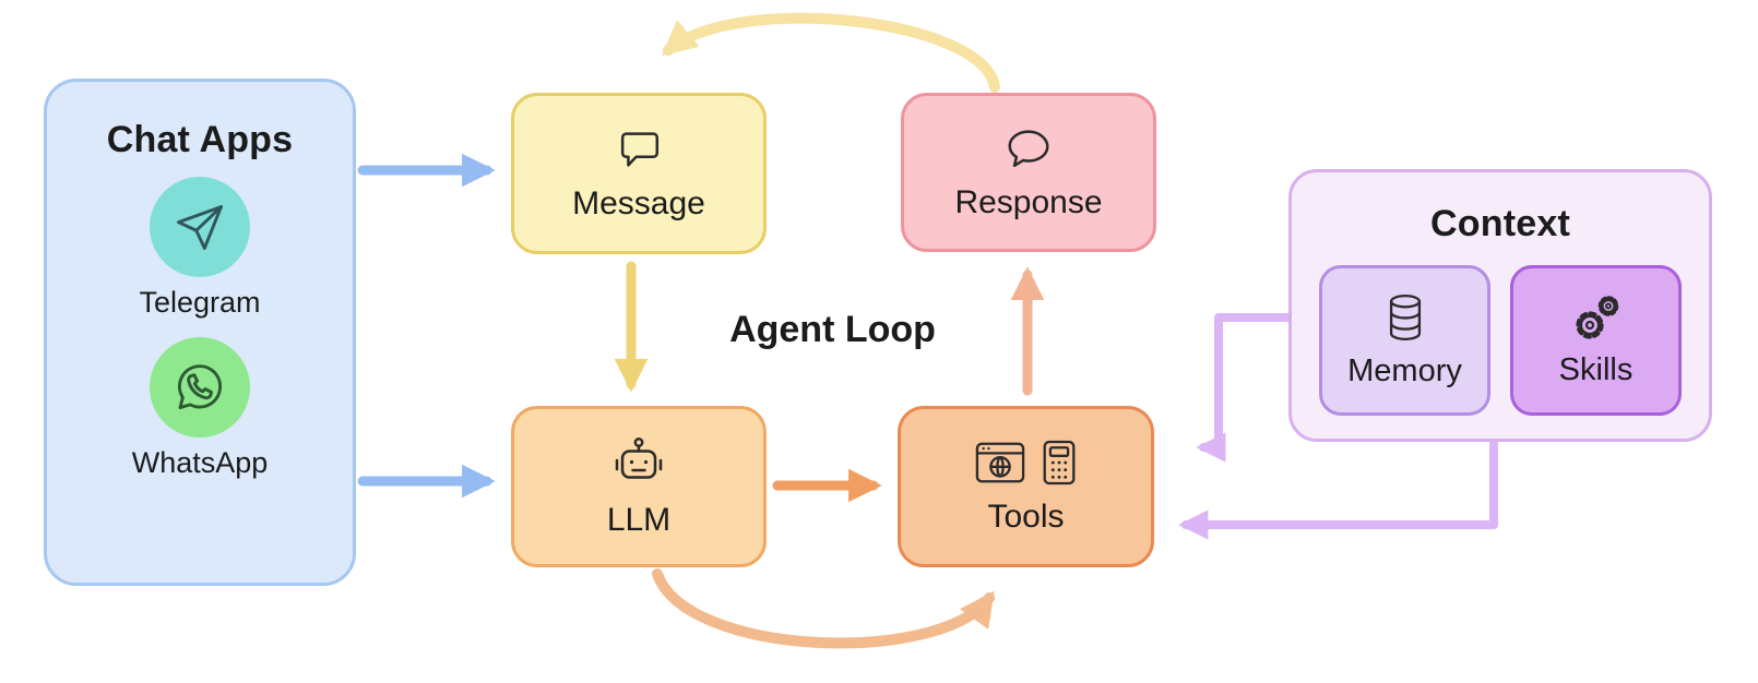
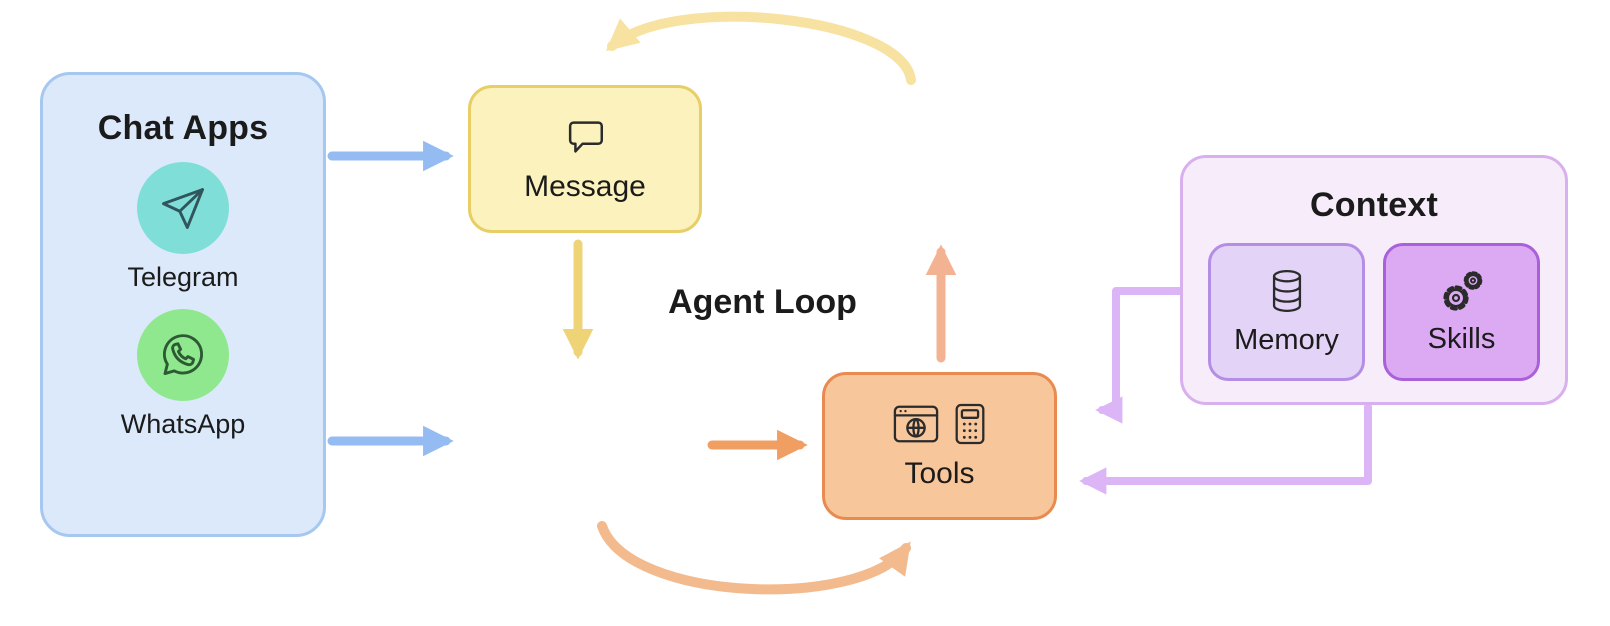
  Chat Apps
  Telegram
  WhatsApp
  Message
- Response
- LLM
  Tools
  Agent Loop
  Context
  Memory
  Skills
